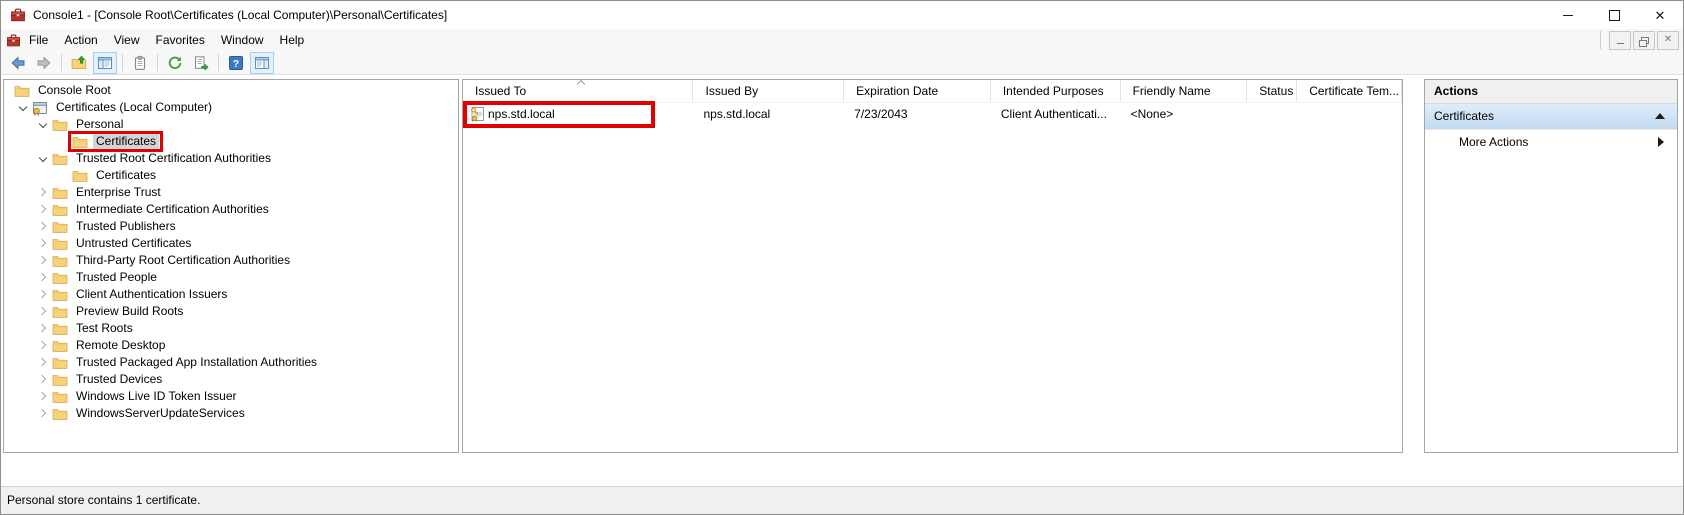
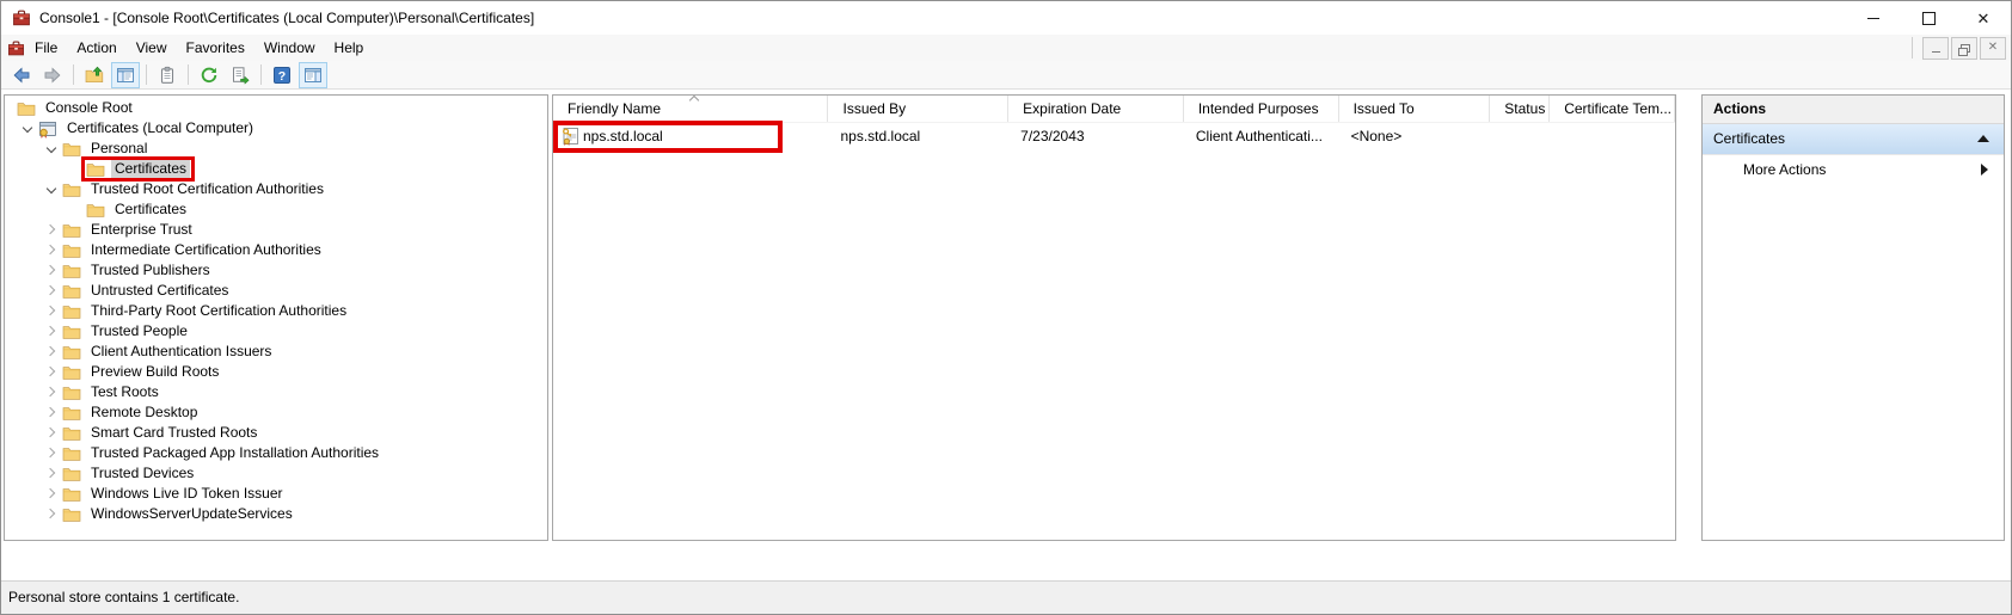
  Console1 - [Console Root\Certificates (Local Computer)\Personal\Certificates]
  ✕
  File
  Action
  View
  Favorites
  Window
  Help
  ✕
  ?
  Console Root
  Certificates (Local Computer)
  Personal
  Certificates
  Trusted Root Certification Authorities
  Certificates
  Enterprise Trust
  Intermediate Certification Authorities
  Trusted Publishers
  Untrusted Certificates
  Third-Party Root Certification Authorities
  Trusted People
  Client Authentication Issuers
  Preview Build Roots
  Test Roots
  Remote Desktop
+ Smart Card Trusted Roots
  Trusted Packaged App Installation Authorities
  Trusted Devices
  Windows Live ID Token Issuer
  WindowsServerUpdateServices
- Issued To
+ Friendly Name
  Issued By
  Expiration Date
  Intended Purposes
- Friendly Name
+ Issued To
  Status
  Certificate Tem...
  nps.std.local
  nps.std.local
  7/23/2043
  Client Authenticati...
  <None>
  Actions
  Certificates
  More Actions
  Personal store contains 1 certificate.
